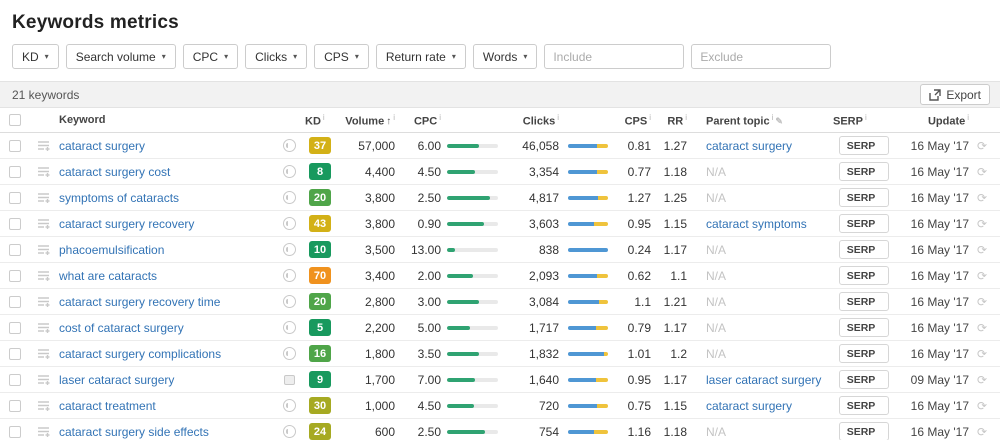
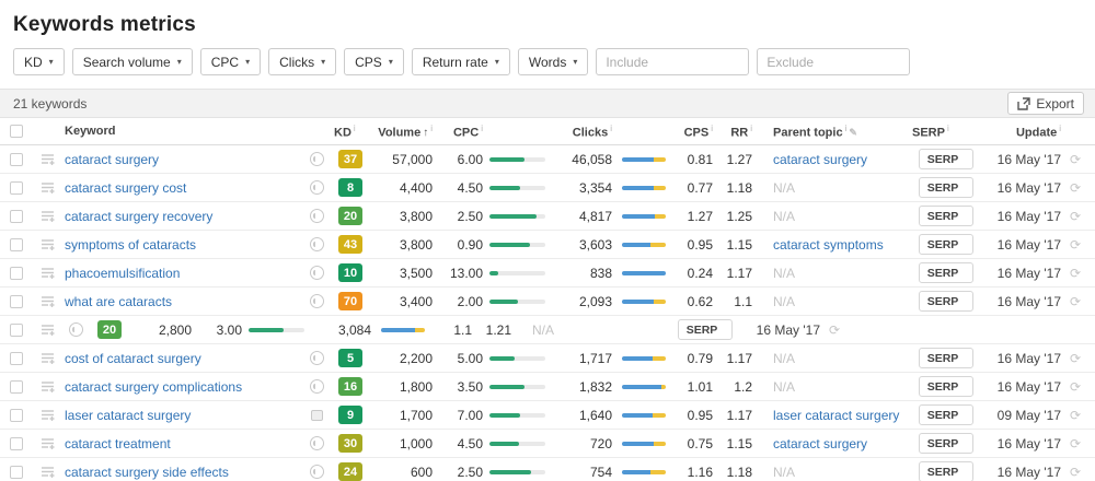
  Keywords metrics
  KD
  ▾
  Search volume
  ▾
  CPC
  ▾
  Clicks
  ▾
  CPS
  ▾
  Return rate
  ▾
  Words
  ▾
  Include
  Exclude
  21 keywords
  Export
  Keyword
  KD i
  Volume ↑ i
  CPC i
  Clicks i
  CPS i
  RR i
  Parent topic i ✎
  SERP i
  Update i
  cataract surgery
  37
  57,000
  6.00
  46,058
  0.81
  1.27
  cataract surgery
  SERP
  16 May '17
  ⟳
  cataract surgery cost
  8
  4,400
  4.50
  3,354
  0.77
  1.18
  N/A
  SERP
  16 May '17
  ⟳
- symptoms of cataracts
+ cataract surgery recovery
  20
  3,800
  2.50
  4,817
  1.27
  1.25
  N/A
  SERP
  16 May '17
  ⟳
- cataract surgery recovery
+ symptoms of cataracts
  43
  3,800
  0.90
  3,603
  0.95
  1.15
  cataract symptoms
  SERP
  16 May '17
  ⟳
  phacoemulsification
  10
  3,500
  13.00
  838
  0.24
  1.17
  N/A
  SERP
  16 May '17
  ⟳
  what are cataracts
  70
  3,400
  2.00
  2,093
  0.62
  1.1
  N/A
  SERP
  16 May '17
  ⟳
- cataract surgery recovery time
  20
  2,800
  3.00
  3,084
  1.1
  1.21
  N/A
  SERP
  16 May '17
  ⟳
  cost of cataract surgery
  5
  2,200
  5.00
  1,717
  0.79
  1.17
  N/A
  SERP
  16 May '17
  ⟳
  cataract surgery complications
  16
  1,800
  3.50
  1,832
  1.01
  1.2
  N/A
  SERP
  16 May '17
  ⟳
  laser cataract surgery
  9
  1,700
  7.00
  1,640
  0.95
  1.17
  laser cataract surgery
  SERP
  09 May '17
  ⟳
  cataract treatment
  30
  1,000
  4.50
  720
  0.75
  1.15
  cataract surgery
  SERP
  16 May '17
  ⟳
  cataract surgery side effects
  24
  600
  2.50
  754
  1.16
  1.18
  N/A
  SERP
  16 May '17
  ⟳
